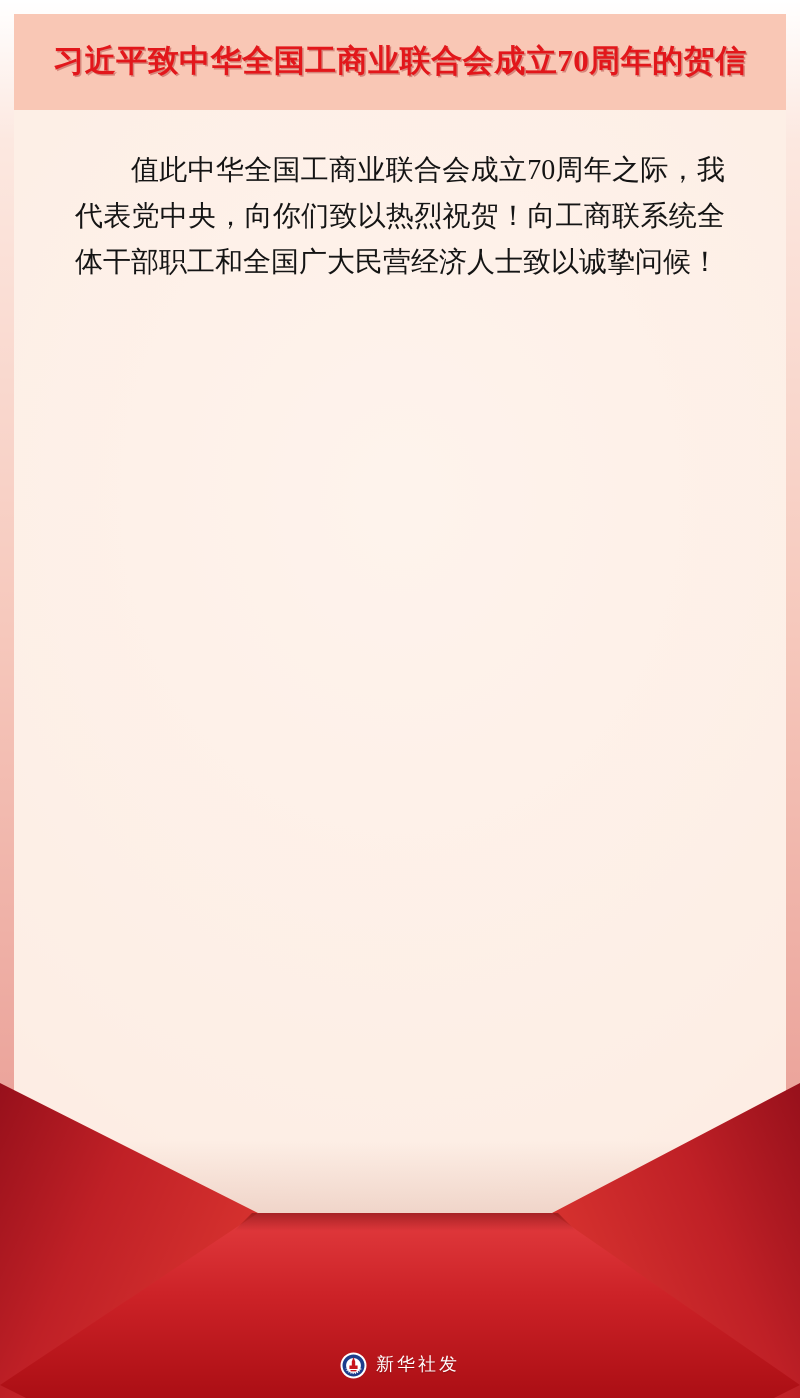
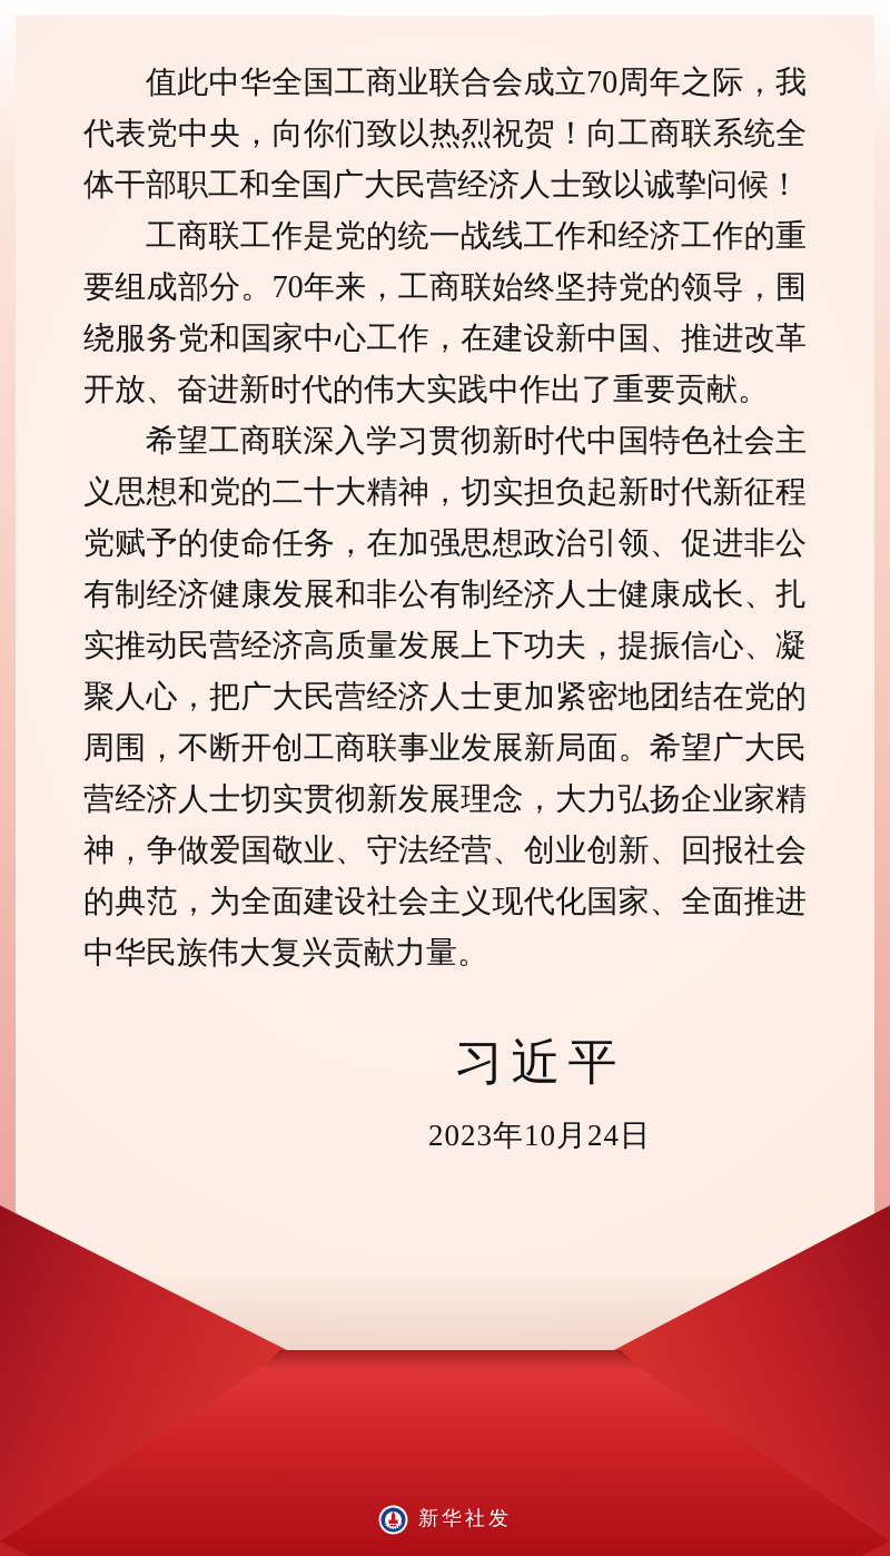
- 习近平致中华全国工商业联合会成立70周年的贺信
  值此中华全国工商业联合会成立70周年之际，我代表党中央，向你们致以热烈祝贺！向工商联系统全体干部职工和全国广大民营经济人士致以诚挚问候！
+ 工商联工作是党的统一战线工作和经济工作的重要组成部分。70年来，工商联始终坚持党的领导，围绕服务党和国家中心工作，在建设新中国、推进改革开放、奋进新时代的伟大实践中作出了重要贡献。
+ 希望工商联深入学习贯彻新时代中国特色社会主义思想和党的二十大精神，切实担负起新时代新征程党赋予的使命任务，在加强思想政治引领、促进非公有制经济健康发展和非公有制经济人士健康成长、扎实推动民营经济高质量发展上下功夫，提振信心、凝聚人心，把广大民营经济人士更加紧密地团结在党的周围，不断开创工商联事业发展新局面。希望广大民营经济人士切实贯彻新发展理念，大力弘扬企业家精神，争做爱国敬业、守法经营、创业创新、回报社会的典范，为全面建设社会主义现代化国家、全面推进中华民族伟大复兴贡献力量。
+ 习近平
+ 2023年10月24日
  新华社发
